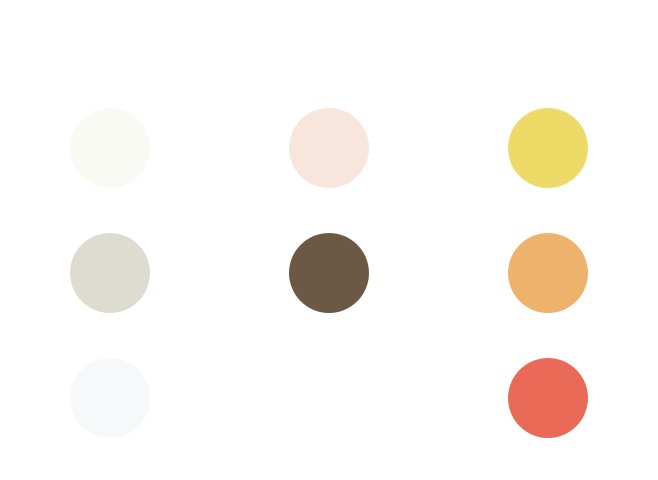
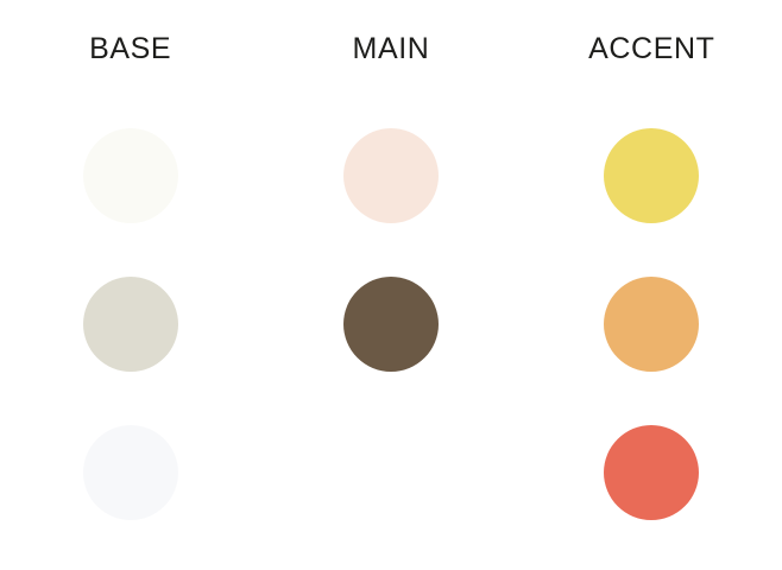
+ BASE
+ MAIN
+ ACCENT
